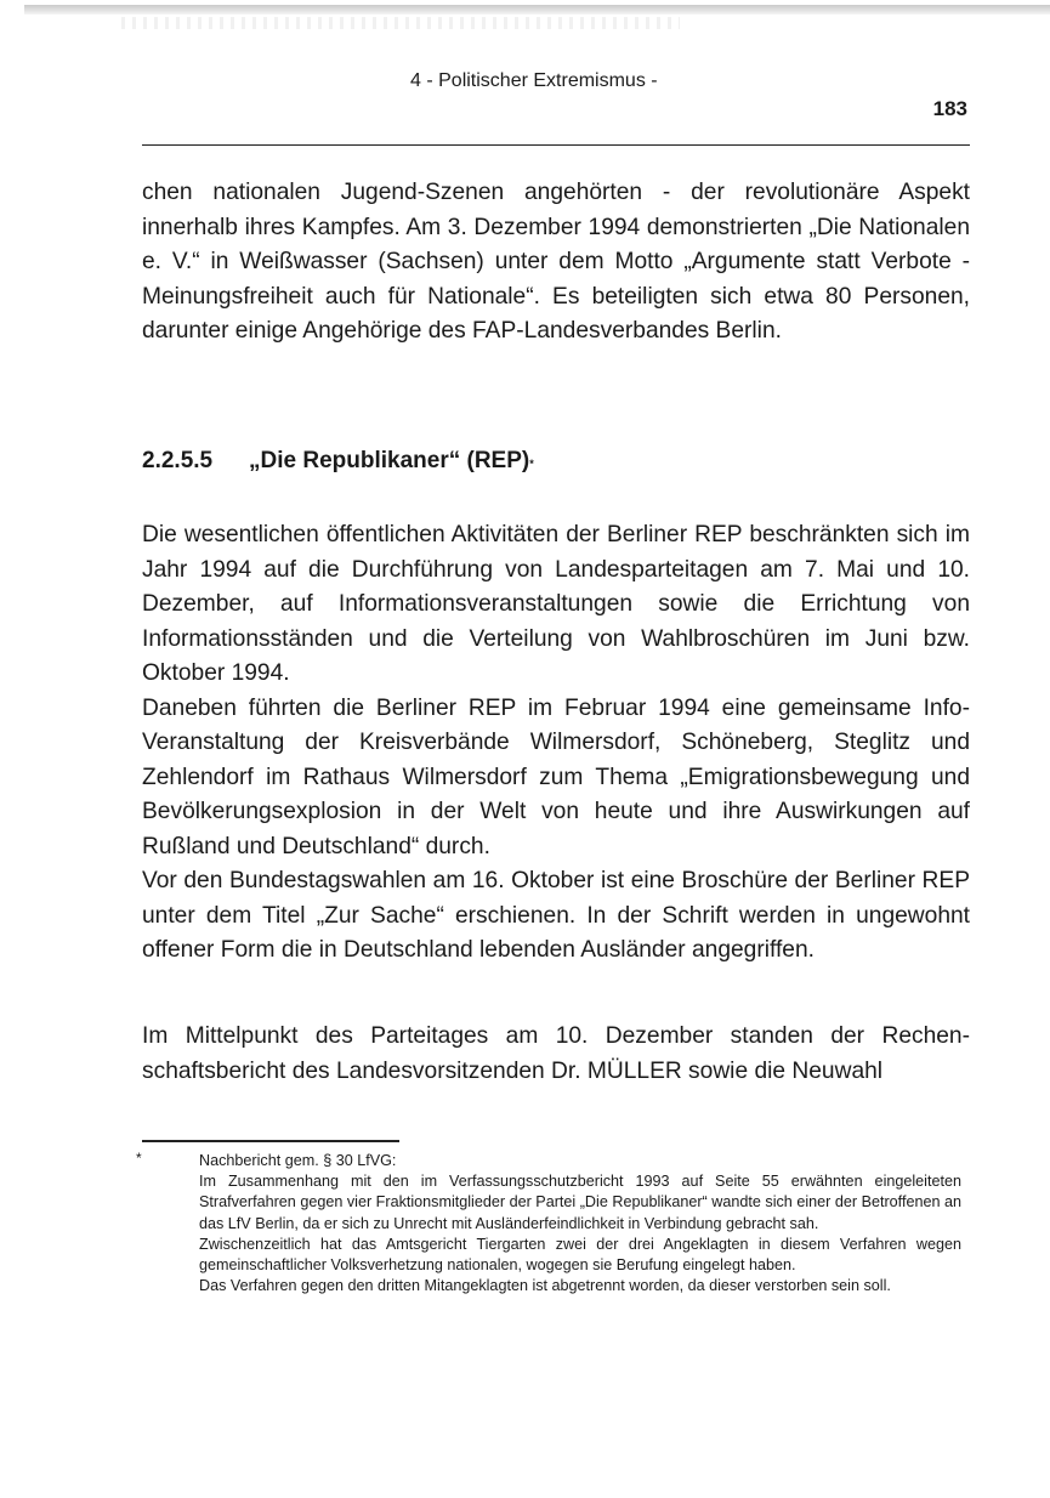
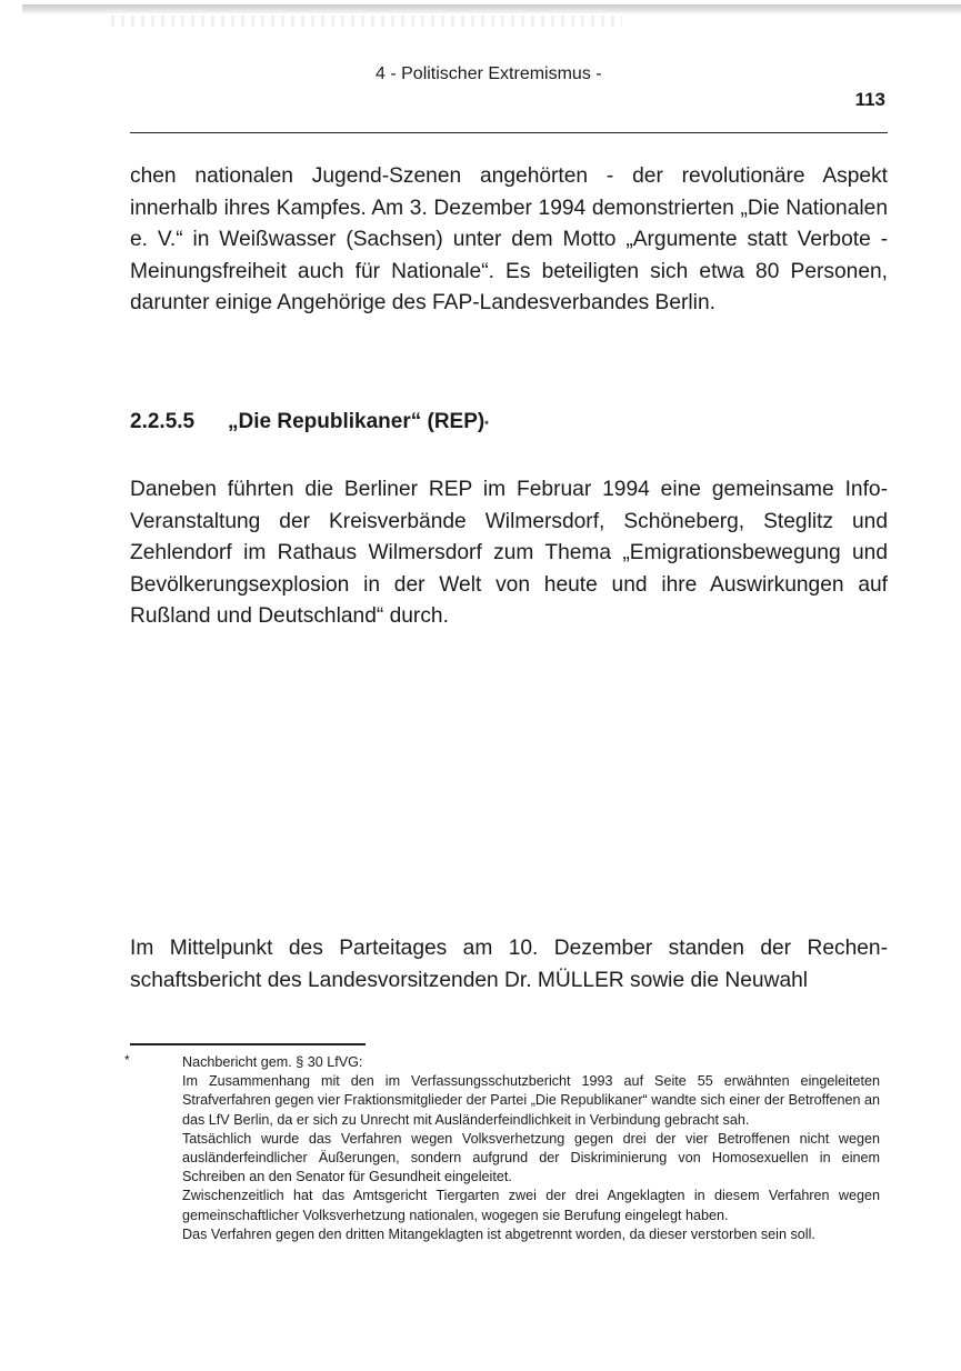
  4 - Politischer Extremismus -
- 183
+ 113
  chen nationalen Jugend-Szenen angehörten - der revolutionäre Aspekt innerhalb ihres Kampfes. Am 3. Dezember 1994 demonstrierten „Die Nationalen e. V.“ in Weißwasser (Sachsen) unter dem Motto „Argumente statt Verbote - Meinungsfreiheit auch für Nationale“. Es beteiligten sich etwa 80 Personen, darunter einige Angehörige des FAP-Landesverbandes Berlin.
  2.2.5.5
  „Die Republikaner“ (REP)
  *
- Die wesentlichen öffentlichen Aktivitäten der Berliner REP beschränkten sich im Jahr 1994 auf die Durchführung von Landesparteitagen am 7. Mai und 10. Dezember, auf Informationsveranstaltungen sowie die Er­richtung von Informationsständen und die Verteilung von Wahlbroschü­ren im Juni bzw. Oktober 1994.
  Daneben führten die Berliner REP im Februar 1994 eine gemeinsame Info-Veranstaltung der Kreisverbände Wilmersdorf, Schöneberg, Steglitz und Zehlendorf im Rathaus Wilmersdorf zum Thema „Emigrations­bewegung und Bevölkerungsexplosion in der Welt von heute und ihre Auswirkungen auf Rußland und Deutschland“ durch.
- Vor den Bundestagswahlen am 16. Oktober ist eine Broschüre der Berli­ner REP unter dem Titel „Zur Sache“ erschienen. In der Schrift werden in ungewohnt offener Form die in Deutschland lebenden Ausländer ange­griffen.
  Im Mittelpunkt des Parteitages am 10. Dezember standen der Rechen­schaftsbericht des Landesvorsitzenden Dr. MÜLLER sowie die Neuwahl
  *
  Nachbericht gem. § 30 LfVG:
  Im Zusammenhang mit den im Verfassungsschutzbericht 1993 auf Seite 55 erwähnten einge­leiteten Strafverfahren gegen vier Fraktionsmitglieder der Partei „Die Republikaner“ wandte sich einer der Betroffenen an das LfV Berlin, da er sich zu Unrecht mit Ausländerfeindlichkeit in Verbindung gebracht sah.
+ Tatsächlich wurde das Verfahren wegen Volksverhetzung gegen drei der vier Betroffenen nicht wegen ausländerfeindlicher Äußerungen, sondern aufgrund der Diskriminierung von Ho­mosexuellen in einem Schreiben an den Senator für Gesundheit eingeleitet.
  Zwischenzeitlich hat das Amtsgericht Tiergarten zwei der drei Angeklagten in diesem Verfah­ren wegen gemeinschaftlicher Volksverhetzung nationalen, wogegen sie Berufung eingelegt ha­ben.
  Das Verfahren gegen den dritten Mitangeklagten ist abgetrennt worden, da dieser verstorben sein soll.
